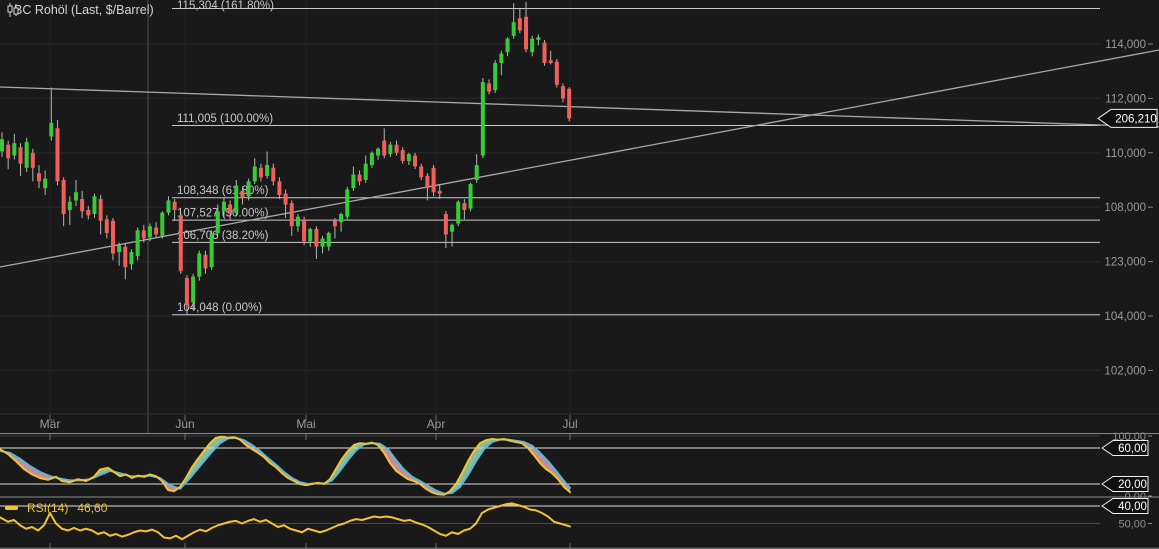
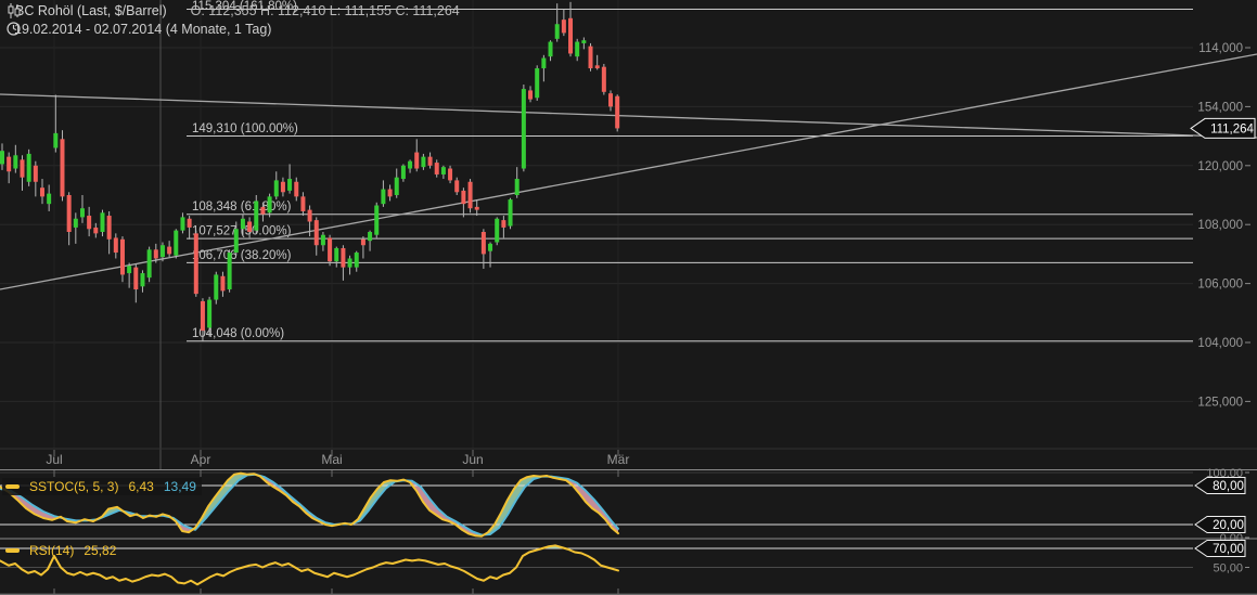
  115,304 (161.80%)
- 111,005 (100.00%)
+ 149,310 (100.00%)
  108,348 (6.80%)
  107,5270.00%)
  06,706 (38.20%)
  1,048 (0.00%)
  114,000
- 112,000
+ 154,000
- 110,000
+ 120,000
  108,000
- 123,000
+ 106,000
  104,000
- 102,000
+ 125,000
- Mär
+ Jul
- Jun
+ Apr
  Mai
- Apr
+ Jun
- Jul
+ Mär
  100,00
  0,00
  50,00
- 206,210
+ 111,264
- 60,00
+ 80,00
  20,00
- 40,00
+ 70,00
  C Rohöl (Last, $/Barrel)
+ O: 112,355 H: 112,410 L: 111,155 C: 111,264
+ 19.02.2014 - 02.07.2014 (4 Monate, 1 Tag)
+ SSTOC(5, 5, 3)
+ 6,43
+ 13,49
  RSI(14)
- 46,60
+ 25,82
